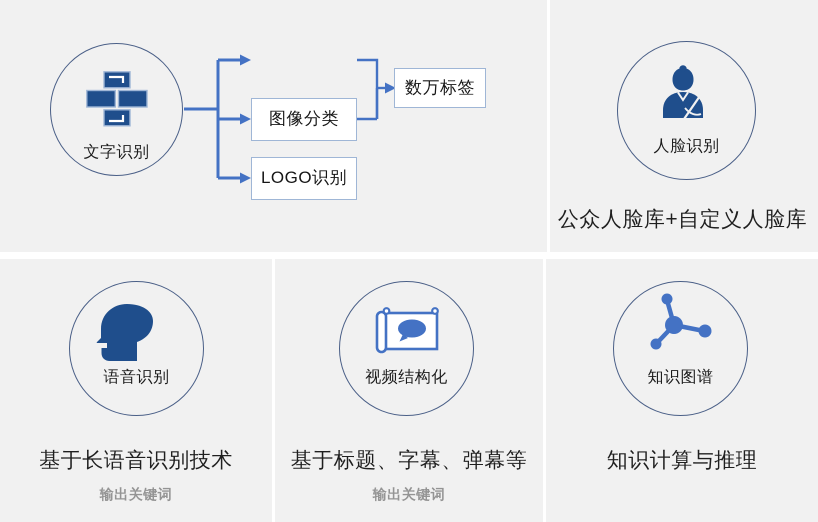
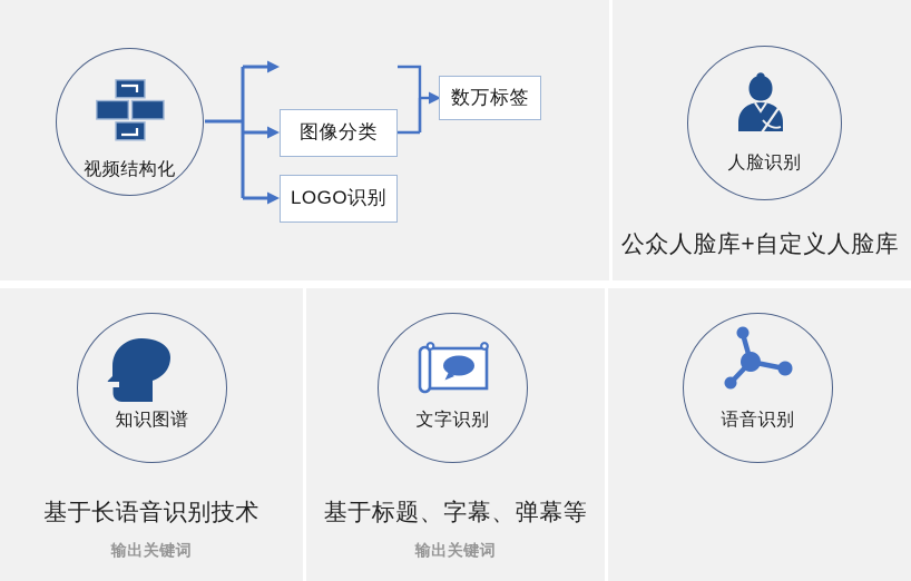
- 文字识别
+ 视频结构化
  图像分类
  LOGO识别
  数万标签
  人脸识别
  公众人脸库+自定义人脸库
- 语音识别
+ 知识图谱
  基于长语音识别技术
  输出关键词
- 视频结构化
+ 文字识别
  基于标题、字幕、弹幕等
  输出关键词
- 知识图谱
+ 语音识别
- 知识计算与推理
